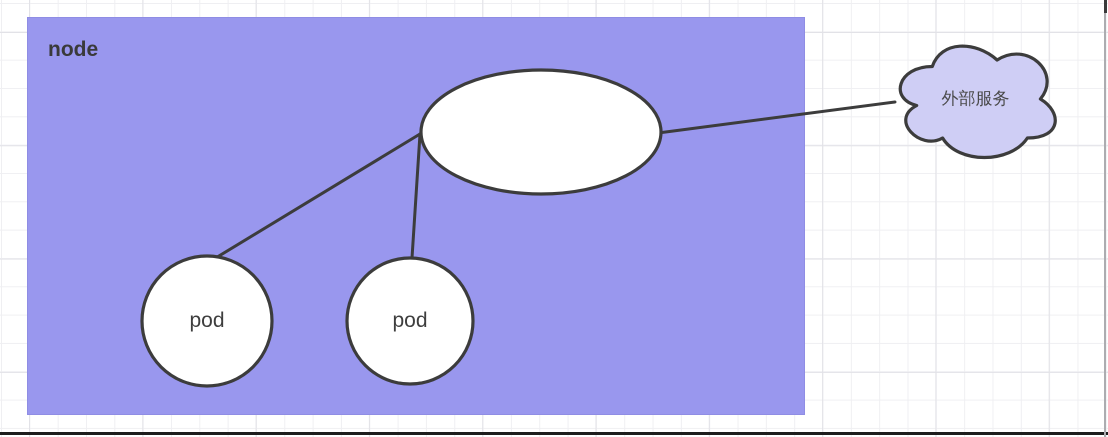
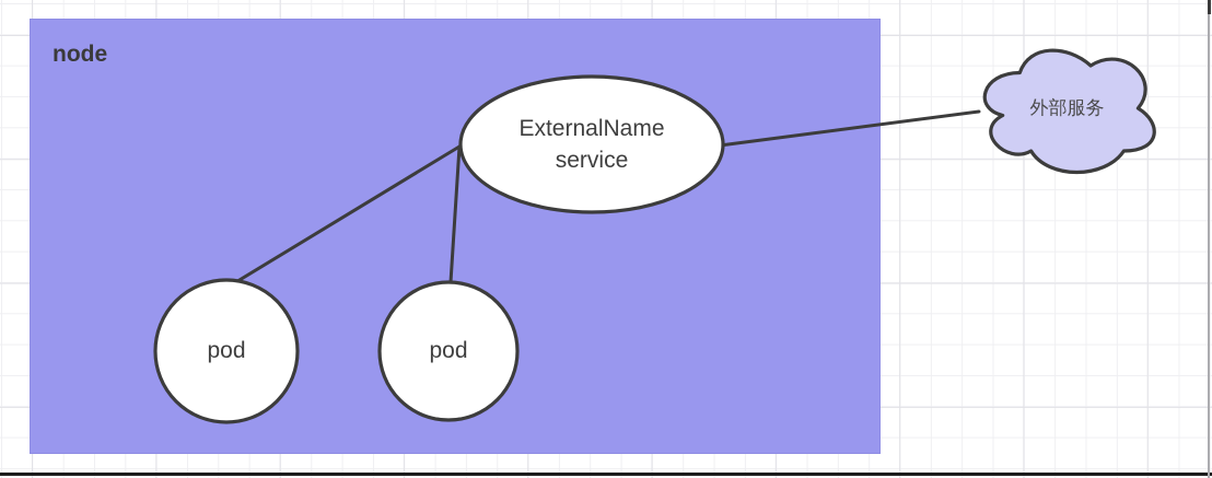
  node
+ ExternalName
+ service
  pod
  pod
  外部服务
